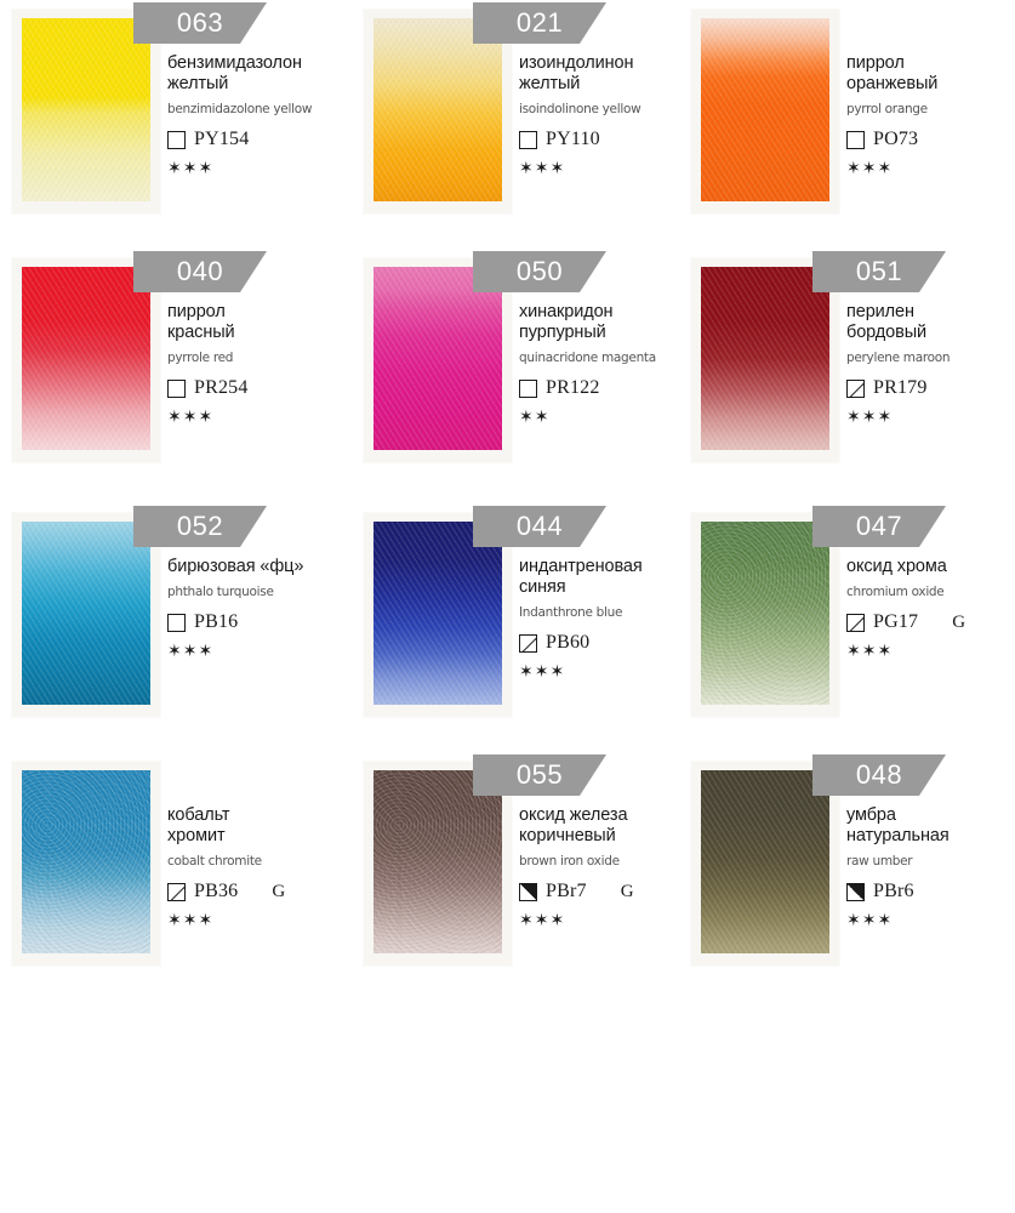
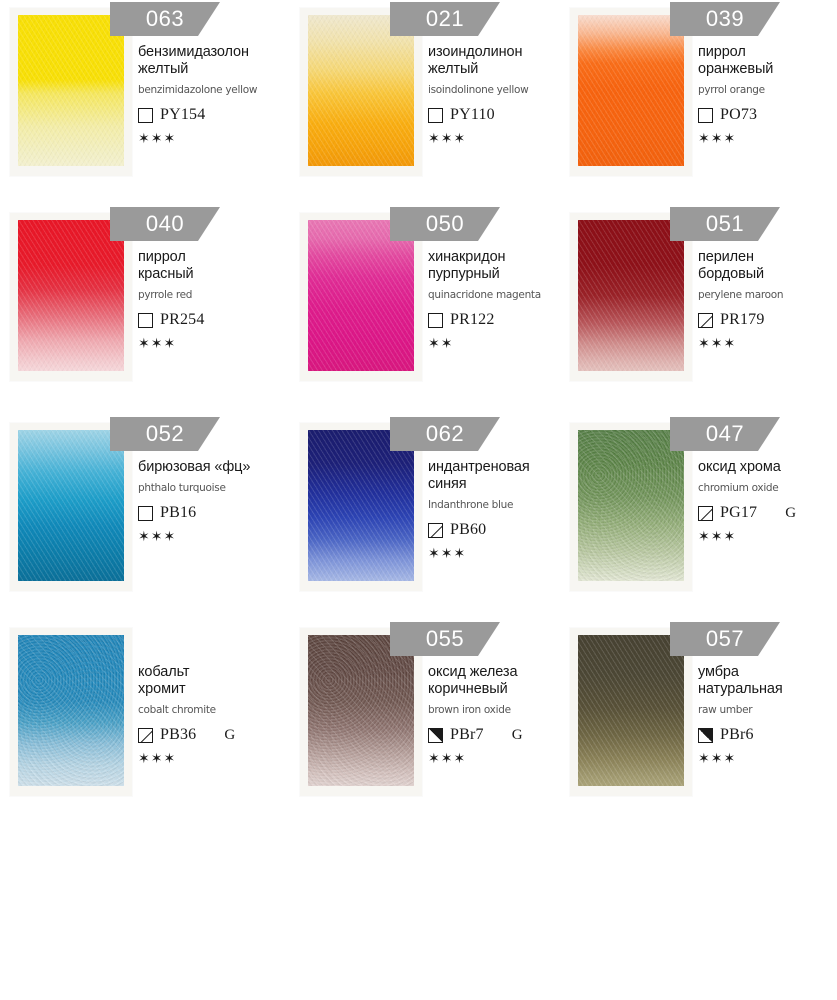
  063
  бензимидазолон
  желтый
  benzimidazolone yellow
  PY154
  ✶✶✶
  021
  изоиндолинон
  желтый
  isoindolinone yellow
  PY110
  ✶✶✶
+ 039
  пиррол
  оранжевый
  pyrrol orange
  PO73
  ✶✶✶
  040
  пиррол
  красный
  pyrrole red
  PR254
  ✶✶✶
  050
  хинакридон
  пурпурный
  quinacridone magenta
  PR122
  ✶✶
  051
  перилен
  бордовый
  perylene maroon
  PR179
  ✶✶✶
  052
  бирюзовая «фц»
  phthalo turquoise
  PB16
  ✶✶✶
- 044
+ 062
  индантреновая
  синяя
  Indanthrone blue
  PB60
  ✶✶✶
  047
  оксид хрома
  chromium oxide
  PG17
  G
  ✶✶✶
  кобальт
  хромит
  cobalt chromite
  PB36
  G
  ✶✶✶
  055
  оксид железа
  коричневый
  brown iron oxide
  PBr7
  G
  ✶✶✶
- 048
+ 057
  умбра
  натуральная
  raw umber
  PBr6
  ✶✶✶
